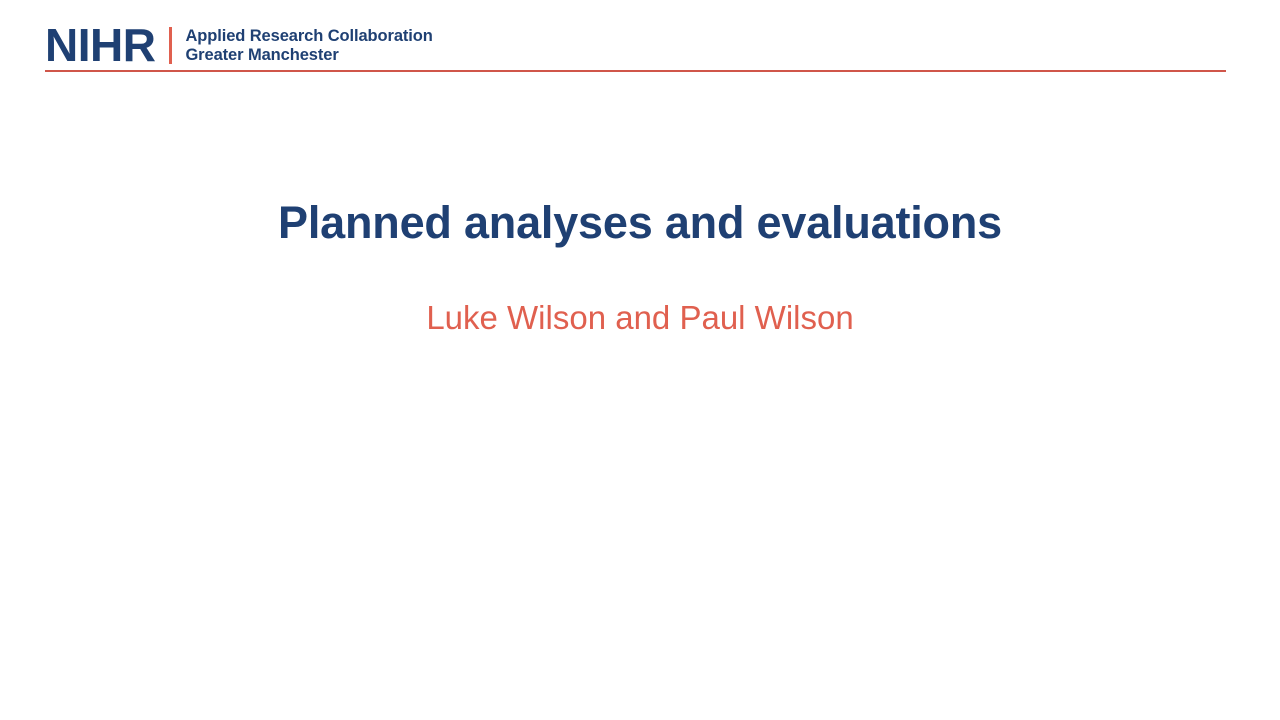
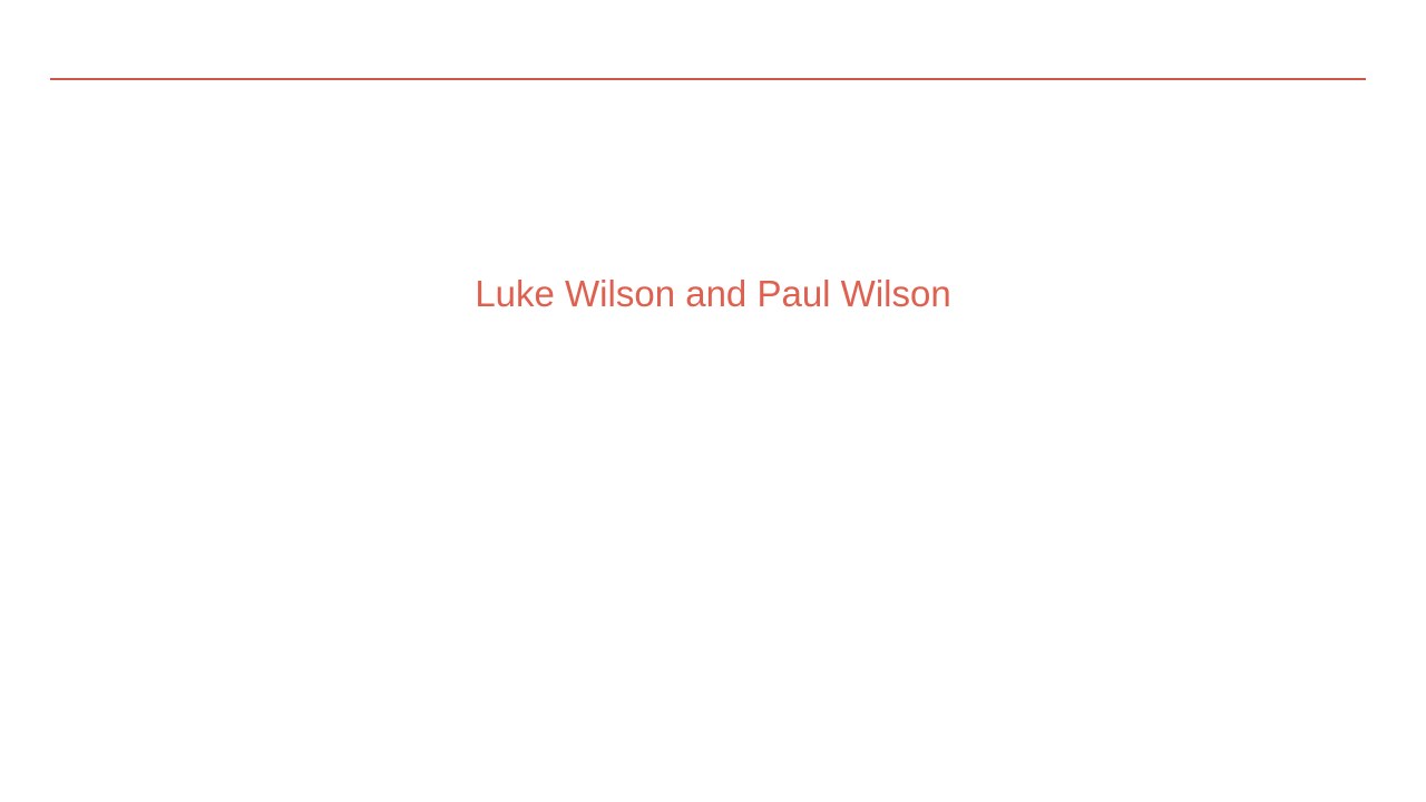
- NIHR
- Applied Research Collaboration
- Greater Manchester
- Planned analyses and evaluations
  Luke Wilson and Paul Wilson
